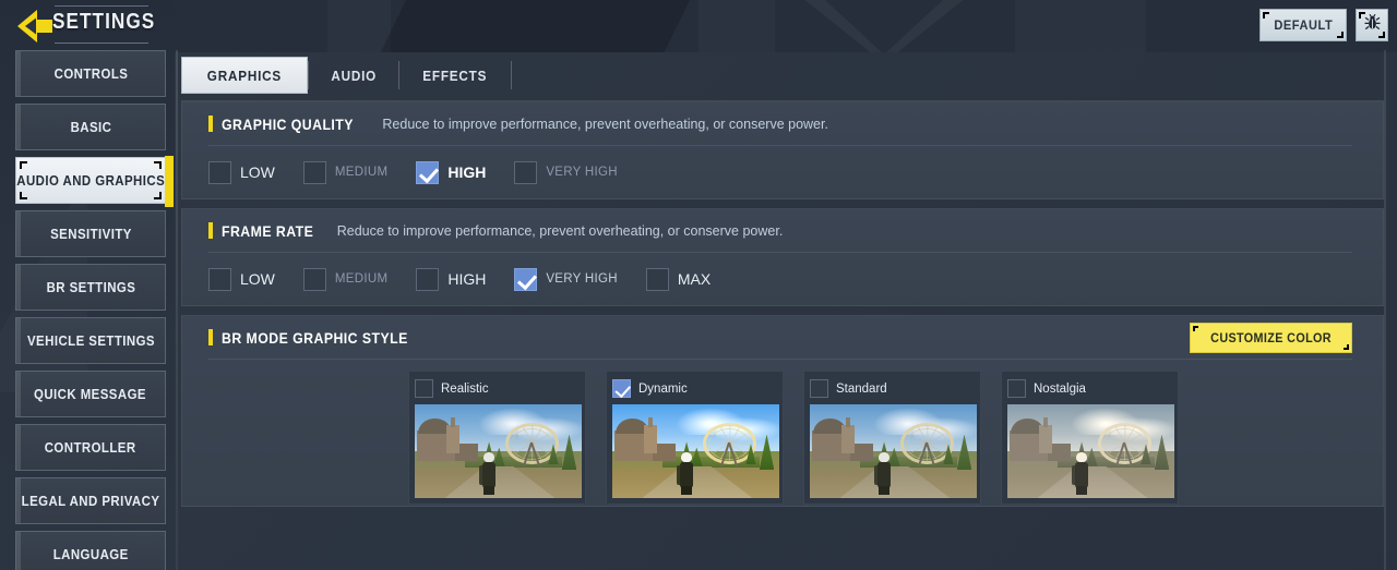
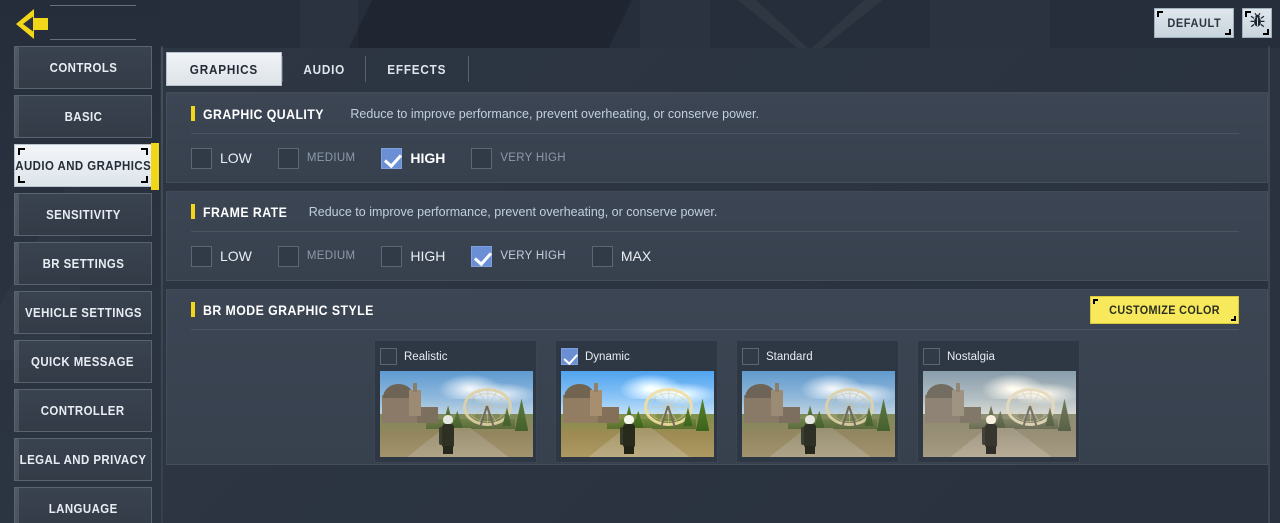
- SETTINGS
  DEFAULT
  CONTROLS
  BASIC
  AUDIO AND GRAPHICS
  SENSITIVITY
  BR SETTINGS
  VEHICLE SETTINGS
  QUICK MESSAGE
  CONTROLLER
  LEGAL AND PRIVACY
  LANGUAGE
  GRAPHICS
  AUDIO
  EFFECTS
  GRAPHIC QUALITY
  Reduce to improve performance, prevent overheating, or conserve power.
  LOW
  MEDIUM
  HIGH
  VERY HIGH
  FRAME RATE
  Reduce to improve performance, prevent overheating, or conserve power.
  LOW
  MEDIUM
  HIGH
  VERY HIGH
  MAX
  BR MODE GRAPHIC STYLE
  CUSTOMIZE COLOR
  Realistic
  Dynamic
  Standard
  Nostalgia
